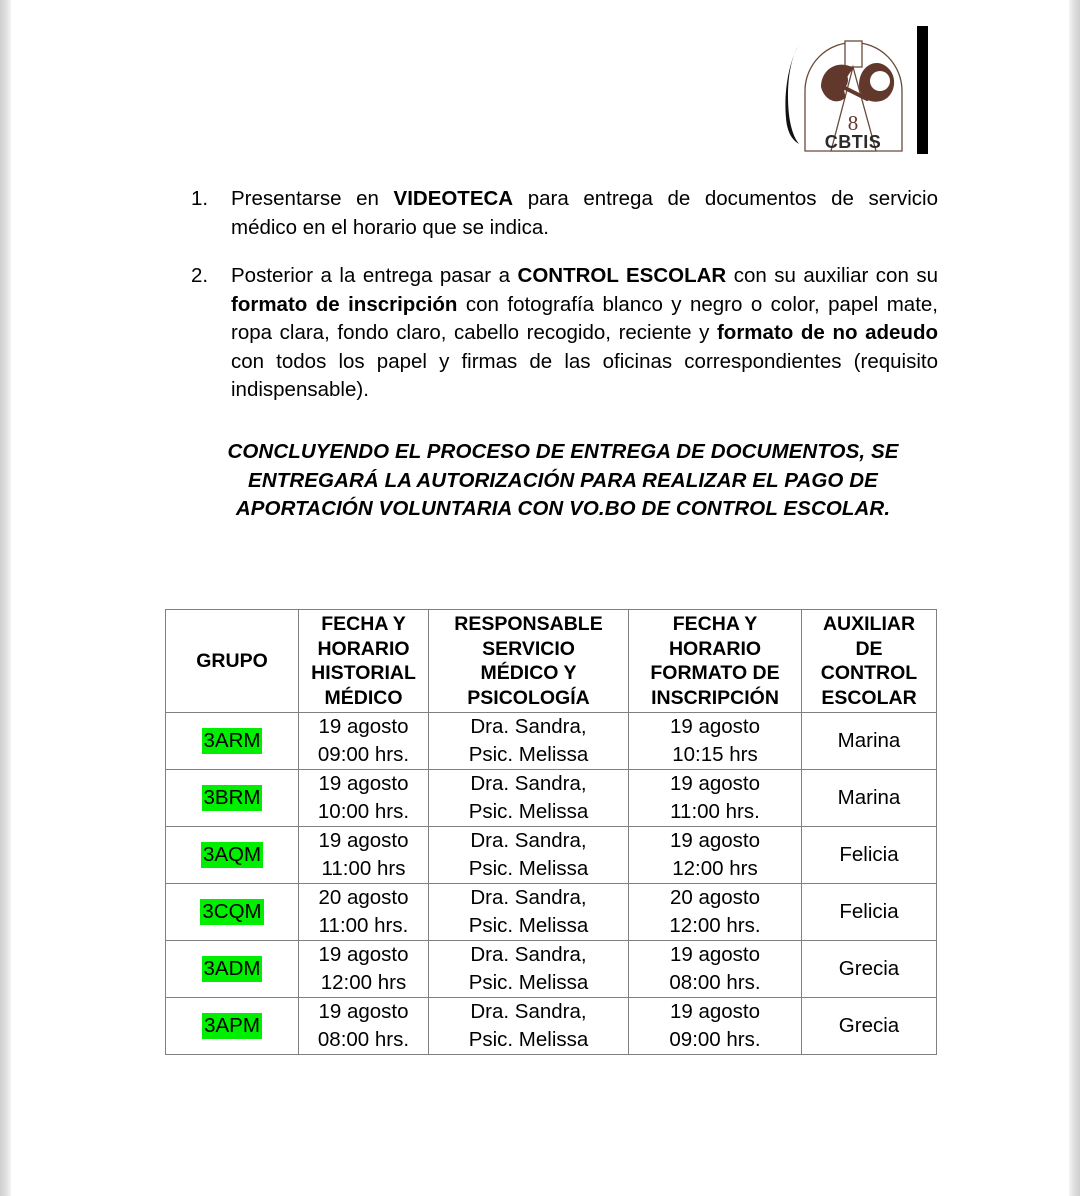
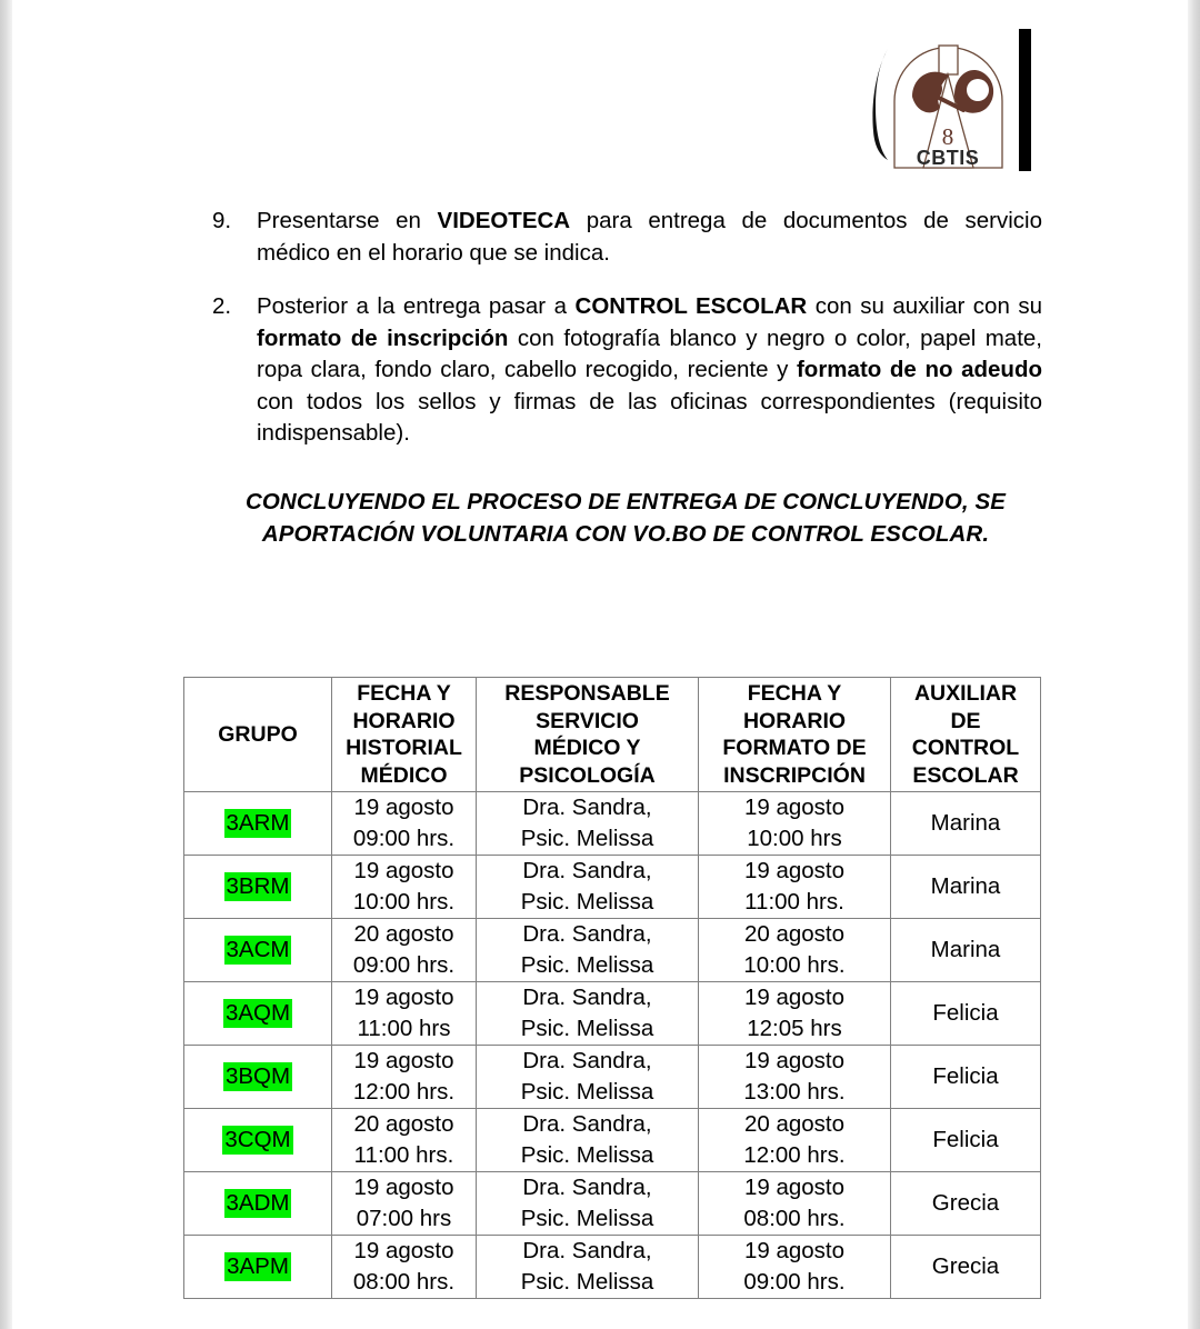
  8
  CBTIS
- 1.
+ 9.
  Presentarse en VIDEOTECA para entrega de documentos de servicio médico en el horario que se indica.
  2.
- Posterior a la entrega pasar a CONTROL ESCOLAR con su auxiliar con su formato de inscripción con fotografía blanco y negro o color, papel mate, ropa clara, fondo claro, cabello recogido, reciente y formato de no adeudo con todos los papel y firmas de las oficinas correspondientes (requisito indispensable).
+ Posterior a la entrega pasar a CONTROL ESCOLAR con su auxiliar con su formato de inscripción con fotografía blanco y negro o color, papel mate, ropa clara, fondo claro, cabello recogido, reciente y formato de no adeudo con todos los sellos y firmas de las oficinas correspondientes (requisito indispensable).
- CONCLUYENDO EL PROCESO DE ENTREGA DE DOCUMENTOS, SE
+ CONCLUYENDO EL PROCESO DE ENTREGA DE CONCLUYENDO, SE
- ENTREGARÁ LA AUTORIZACIÓN PARA REALIZAR EL PAGO DE
  APORTACIÓN VOLUNTARIA CON VO.BO DE CONTROL ESCOLAR.
  GRUPO	FECHA YHORARIOHISTORIALMÉDICO	RESPONSABLESERVICIOMÉDICO YPSICOLOGÍA	FECHA YHORARIOFORMATO DEINSCRIPCIÓN	AUXILIARDECONTROLESCOLAR
- 3ARM	19 agosto09:00 hrs.	Dra. Sandra,Psic. Melissa	19 agosto10:15 hrs	Marina
+ 3ARM	19 agosto09:00 hrs.	Dra. Sandra,Psic. Melissa	19 agosto10:00 hrs	Marina
  3BRM	19 agosto10:00 hrs.	Dra. Sandra,Psic. Melissa	19 agosto11:00 hrs.	Marina
+ 3ACM	20 agosto09:00 hrs.	Dra. Sandra,Psic. Melissa	20 agosto10:00 hrs.	Marina
- 3AQM	19 agosto11:00 hrs	Dra. Sandra,Psic. Melissa	19 agosto12:00 hrs	Felicia
+ 3AQM	19 agosto11:00 hrs	Dra. Sandra,Psic. Melissa	19 agosto12:05 hrs	Felicia
+ 3BQM	19 agosto12:00 hrs.	Dra. Sandra,Psic. Melissa	19 agosto13:00 hrs.	Felicia
  3CQM	20 agosto11:00 hrs.	Dra. Sandra,Psic. Melissa	20 agosto12:00 hrs.	Felicia
- 3ADM	19 agosto12:00 hrs	Dra. Sandra,Psic. Melissa	19 agosto08:00 hrs.	Grecia
+ 3ADM	19 agosto07:00 hrs	Dra. Sandra,Psic. Melissa	19 agosto08:00 hrs.	Grecia
  3APM	19 agosto08:00 hrs.	Dra. Sandra,Psic. Melissa	19 agosto09:00 hrs.	Grecia
